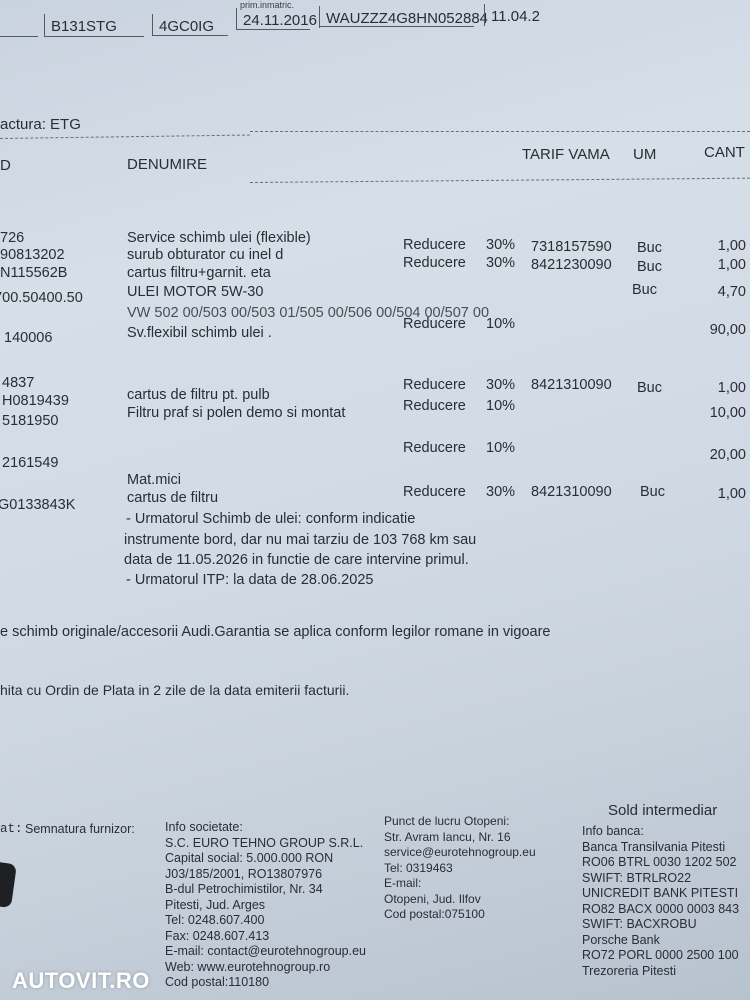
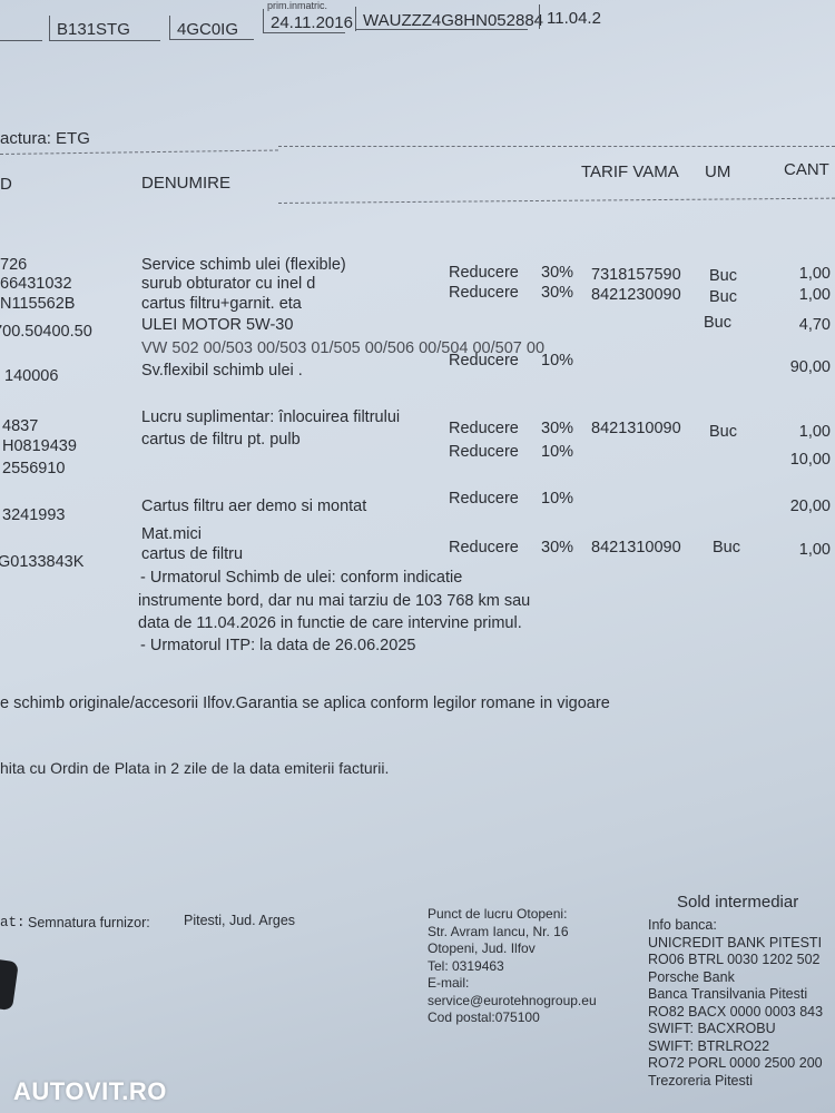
  B131STG
  4GC0IG
  prim.inmatric.
  24.11.2016
  WAUZZZ4G8HN052884
  11.04.2
  actura: ETG
  D
  DENUMIRE
  TARIF VAMA
  UM
  CANT
  726
  Service schimb ulei (flexible)
- 90813202
+ 66431032
  surub obturator cu inel d
  Reducere
  30%
  7318157590
  Buc
  1,00
  N115562B
  cartus filtru+garnit. eta
  Reducere
  30%
  8421230090
  Buc
  1,00
  00.50400.50
  ULEI MOTOR 5W-30
  Buc
  4,70
  VW 502 00/503 00/503 01/505 00/506 00/504 00/507 00
  140006
  Sv.flexibil schimb ulei .
  Reducere
  10%
  90,00
  4837
+ Lucru suplimentar: înlocuirea filtrului
  H0819439
  cartus de filtru pt. pulb
  Reducere
  30%
  8421310090
  Buc
  1,00
- 5181950
+ 2556910
- Filtru praf si polen demo si montat
  Reducere
  10%
  10,00
- 2161549
+ 3241993
+ Cartus filtru aer demo si montat
  Reducere
  10%
  20,00
  Mat.mici
  G0133843K
  cartus de filtru
  Reducere
  30%
  8421310090
  Buc
  1,00
  - Urmatorul Schimb de ulei: conform indicatie
  instrumente bord, dar nu mai tarziu de 103 768 km sau
- data de 11.05.2026 in functie de care intervine primul.
+ data de 11.04.2026 in functie de care intervine primul.
- - Urmatorul ITP: la data de 28.06.2025
+ - Urmatorul ITP: la data de 26.06.2025
- e schimb originale/accesorii Audi.Garantia se aplica conform legilor romane in vigoare
+ e schimb originale/accesorii Ilfov.Garantia se aplica conform legilor romane in vigoare
  hita cu Ordin de Plata in 2 zile de la data emiterii facturii.
  at:
  Semnatura furnizor:
- Info societate:
- S.C. EURO TEHNO GROUP S.R.L.
- Capital social: 5.000.000 RON
- J03/185/2001, RO13807976
- B-dul Petrochimistilor, Nr. 34
  Pitesti, Jud. Arges
- Tel: 0248.607.400
- Fax: 0248.607.413
- E-mail: contact@eurotehnogroup.eu
- Web: www.eurotehnogroup.ro
- Cod postal:110180
  Punct de lucru Otopeni:
  Str. Avram Iancu, Nr. 16
- service@eurotehnogroup.eu
+ Otopeni, Jud. Ilfov
  Tel: 0319463
  E-mail:
- Otopeni, Jud. Ilfov
+ service@eurotehnogroup.eu
  Cod postal:075100
  Sold intermediar
  Info banca:
- Banca Transilvania Pitesti
+ UNICREDIT BANK PITESTI
  RO06 BTRL 0030 1202 502
- SWIFT: BTRLRO22
+ Porsche Bank
- UNICREDIT BANK PITESTI
+ Banca Transilvania Pitesti
  RO82 BACX 0000 0003 843
  SWIFT: BACXROBU
- Porsche Bank
+ SWIFT: BTRLRO22
- RO72 PORL 0000 2500 100
+ RO72 PORL 0000 2500 200
  Trezoreria Pitesti
  AUTOVIT.RO
